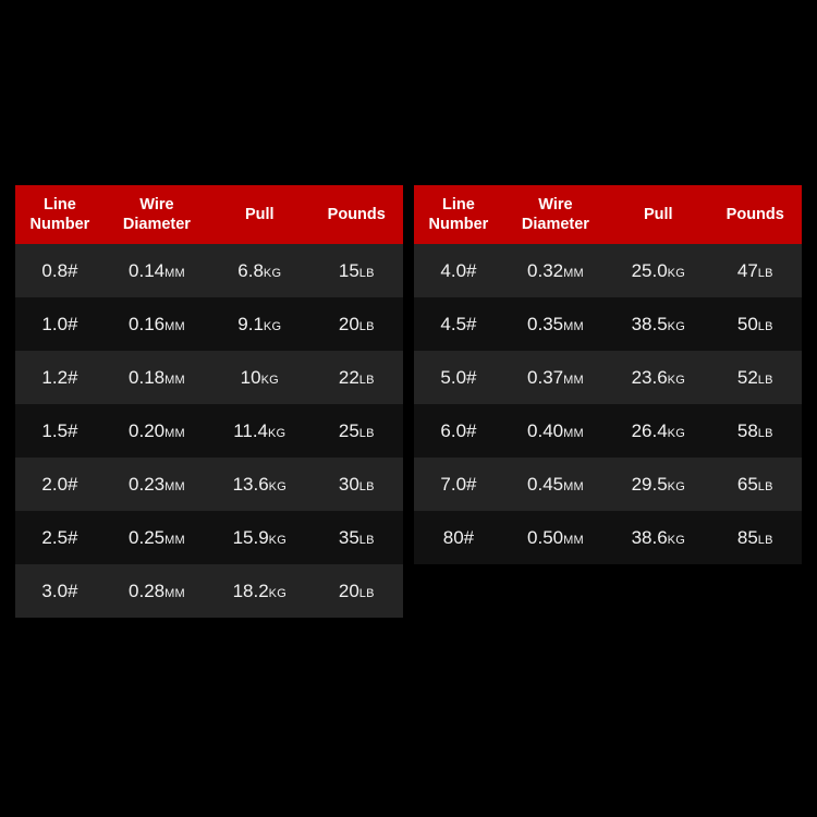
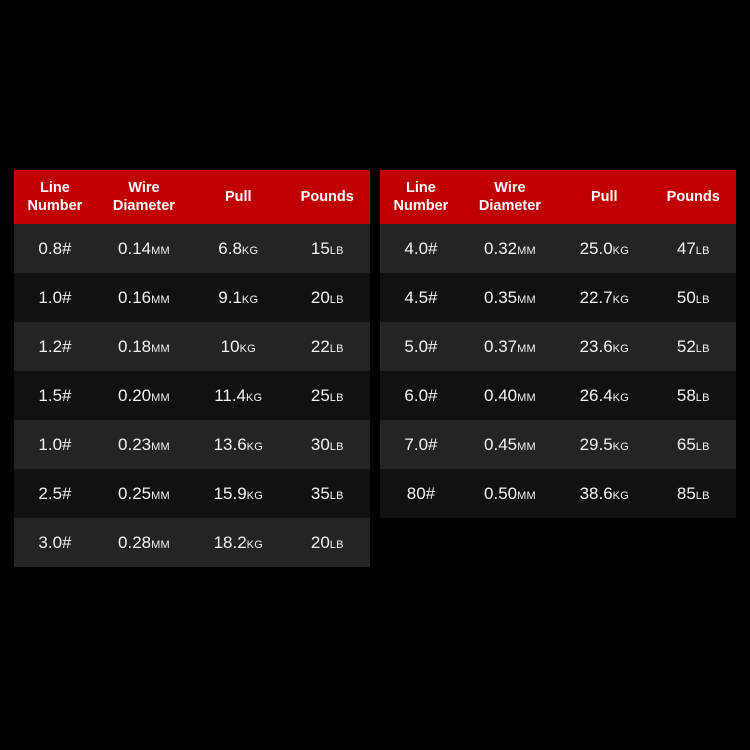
  Line Number	Wire Diameter	Pull	Pounds
  0.8#	0.14MM	6.8KG	15LB
  1.0#	0.16MM	9.1KG	20LB
  1.2#	0.18MM	10KG	22LB
  1.5#	0.20MM	11.4KG	25LB
- 2.0#	0.23MM	13.6KG	30LB
+ 1.0#	0.23MM	13.6KG	30LB
  2.5#	0.25MM	15.9KG	35LB
  3.0#	0.28MM	18.2KG	20LB
  Line Number	Wire Diameter	Pull	Pounds
  4.0#	0.32MM	25.0KG	47LB
- 4.5#	0.35MM	38.5KG	50LB
+ 4.5#	0.35MM	22.7KG	50LB
  5.0#	0.37MM	23.6KG	52LB
  6.0#	0.40MM	26.4KG	58LB
  7.0#	0.45MM	29.5KG	65LB
  80#	0.50MM	38.6KG	85LB
